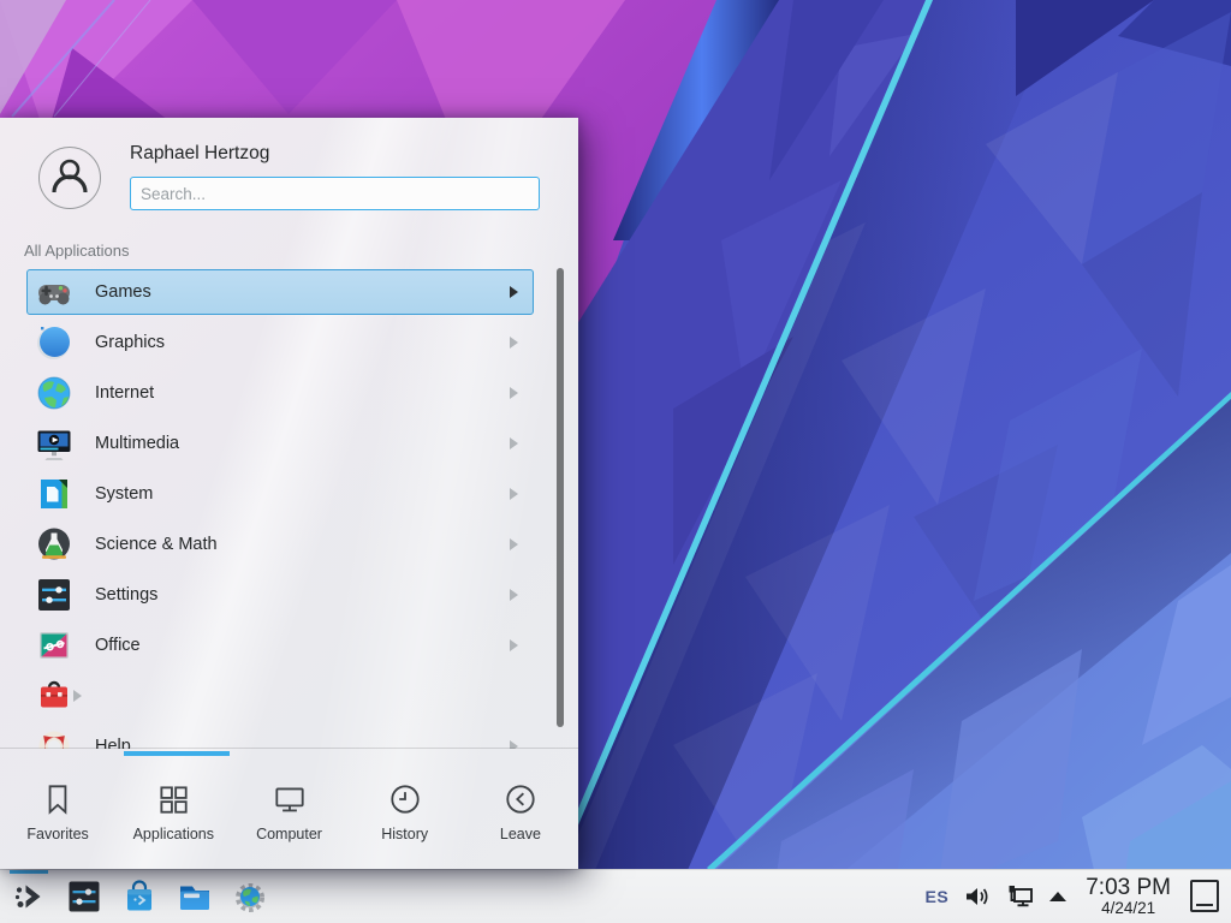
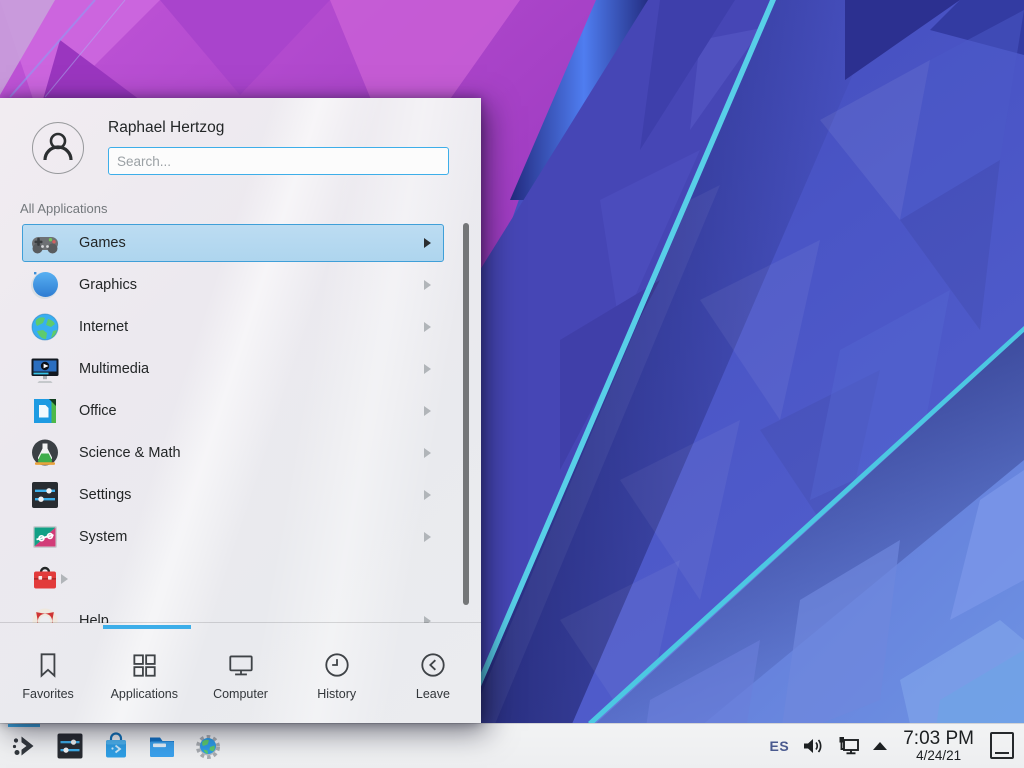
  Raphael Hertzog
  Search...
  All Applications
  Games
  Graphics
  Internet
  Multimedia
- System
+ Office
  Science & Math
  Settings
- Office
+ System
  Help
  Favorites
  Applications
  Computer
  History
  Leave
  ES
  7:03 PM
  4/24/21
